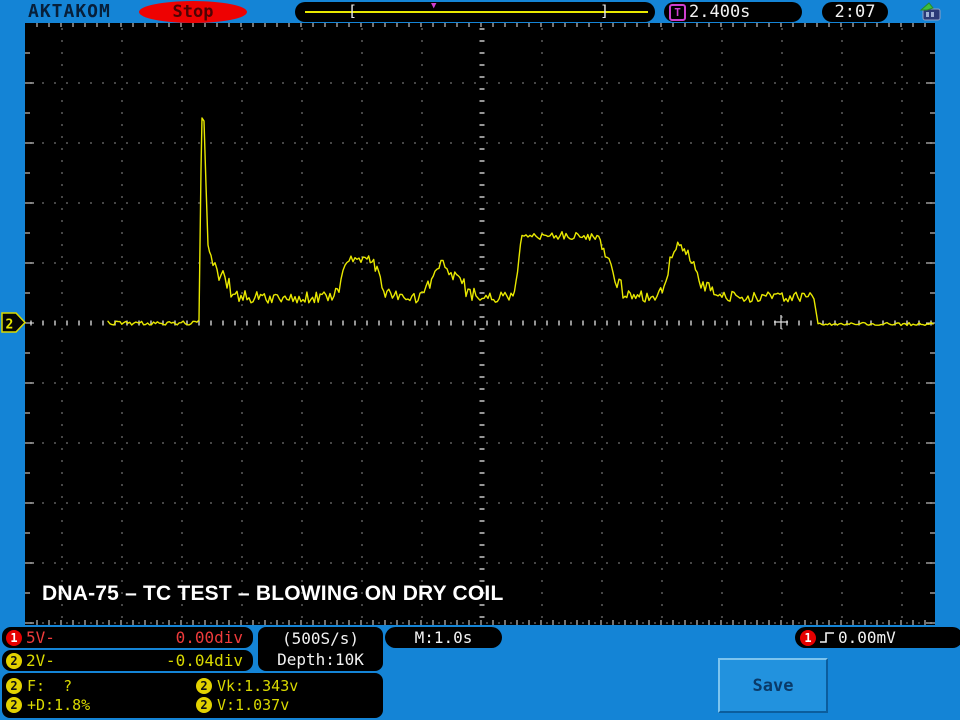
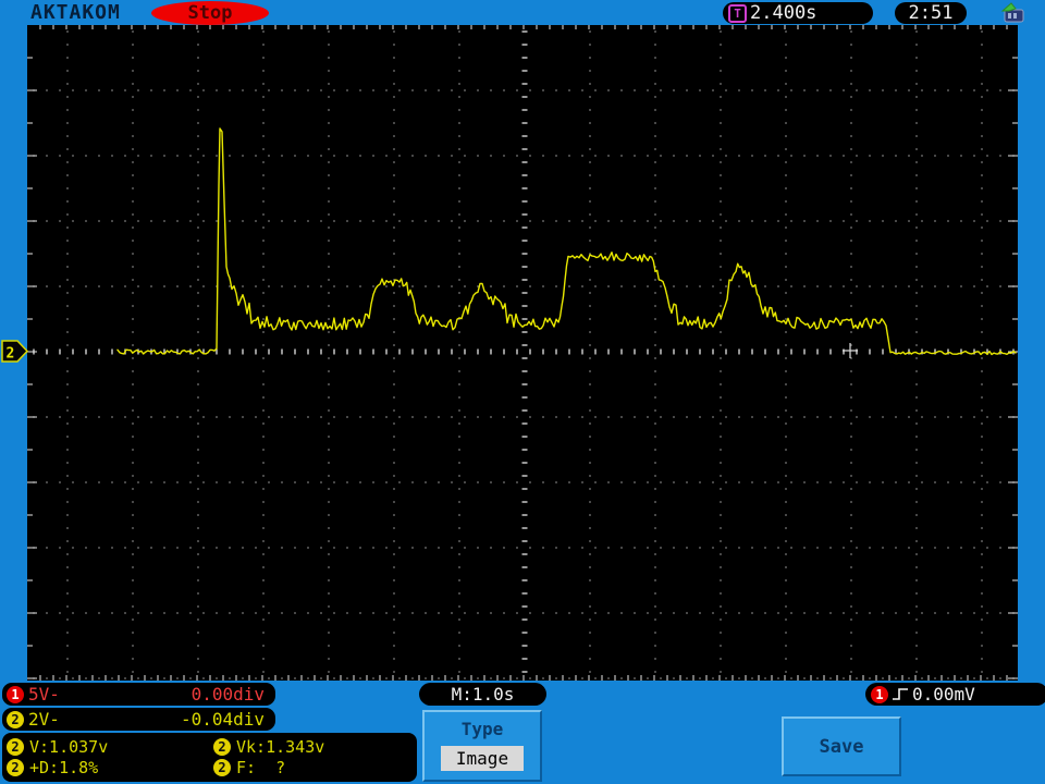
  2
  AKTAKOM
  Stop
- [
- ]
- ▼
  T
  2.400s
- 2:07
+ 2:51
- DNA-75 – TC TEST – BLOWING ON DRY COIL
  1
  5V-
  0.00div
  2
  2V-
  -0.04div
- (500S/s)
- Depth:10K
  M:1.0s
  1
  0.00mV
  2
- F: ?
+ V:1.037v
  2
  Vk:1.343v
  2
  +D:1.8%
  2
- V:1.037v
+ F: ?
+ Type
+ Image
  Save
